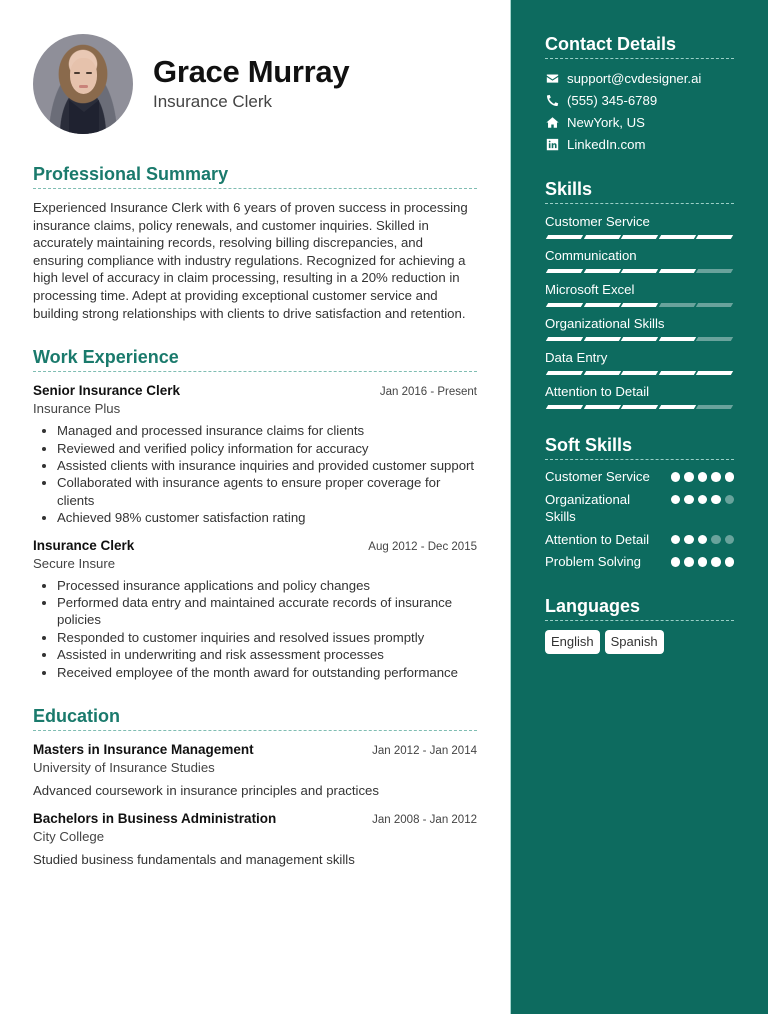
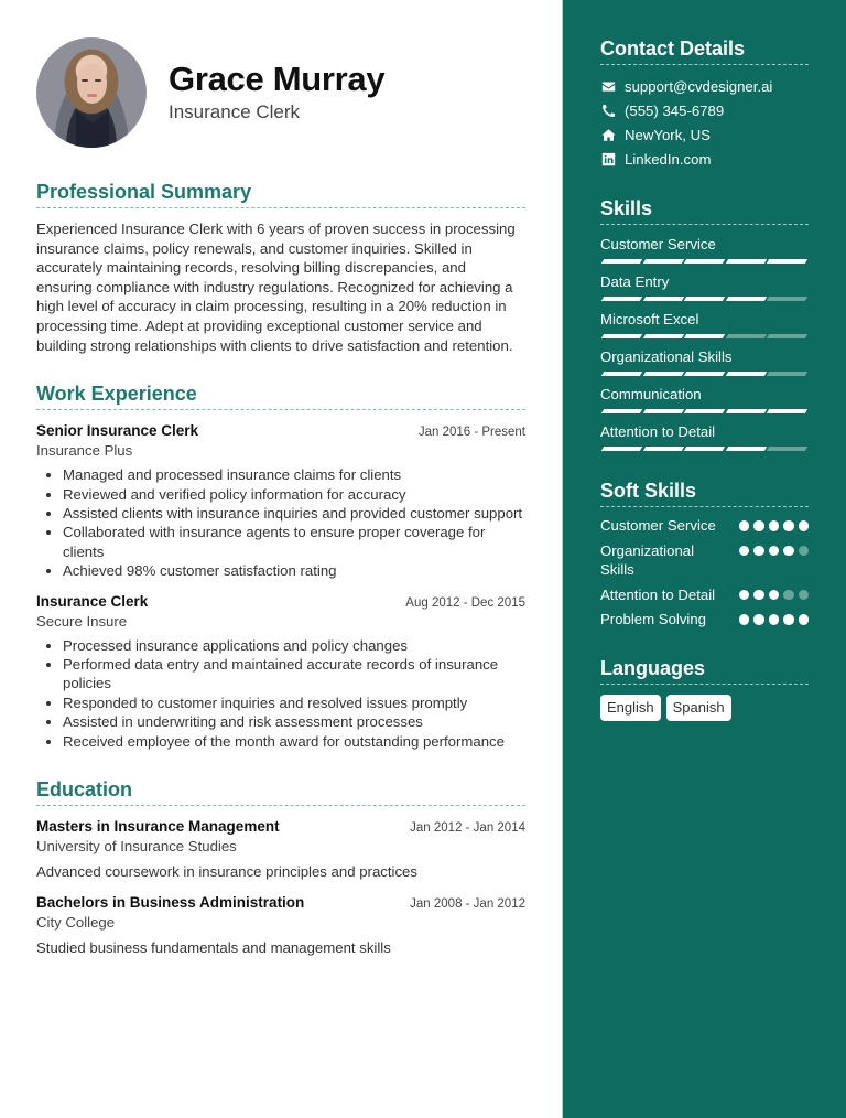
  Grace Murray
  Insurance Clerk
  Professional Summary
  Experienced Insurance Clerk with 6 years of proven success in processing insurance claims, policy renewals, and customer inquiries. Skilled in accurately maintaining records, resolving billing discrepancies, and ensuring compliance with industry regulations. Recognized for achieving a high level of accuracy in claim processing, resulting in a 20% reduction in processing time. Adept at providing exceptional customer service and building strong relationships with clients to drive satisfaction and retention.
  Work Experience
  Senior Insurance Clerk
  Jan 2016 - Present
  Insurance Plus
  Managed and processed insurance claims for clients
  Reviewed and verified policy information for accuracy
  Assisted clients with insurance inquiries and provided customer support
  Collaborated with insurance agents to ensure proper coverage for clients
  Achieved 98% customer satisfaction rating
  Insurance Clerk
  Aug 2012 - Dec 2015
  Secure Insure
  Processed insurance applications and policy changes
  Performed data entry and maintained accurate records of insurance policies
  Responded to customer inquiries and resolved issues promptly
  Assisted in underwriting and risk assessment processes
  Received employee of the month award for outstanding performance
  Education
  Masters in Insurance Management
  Jan 2012 - Jan 2014
  University of Insurance Studies
  Advanced coursework in insurance principles and practices
  Bachelors in Business Administration
  Jan 2008 - Jan 2012
  City College
  Studied business fundamentals and management skills
  Contact Details
  support@cvdesigner.ai
  (555) 345-6789
  NewYork, US
  LinkedIn.com
  Skills
  Customer Service
- Communication
+ Data Entry
  Microsoft Excel
  Organizational Skills
- Data Entry
+ Communication
  Attention to Detail
  Soft Skills
  Customer Service
  Organizational Skills
  Attention to Detail
  Problem Solving
  Languages
  English
  Spanish
